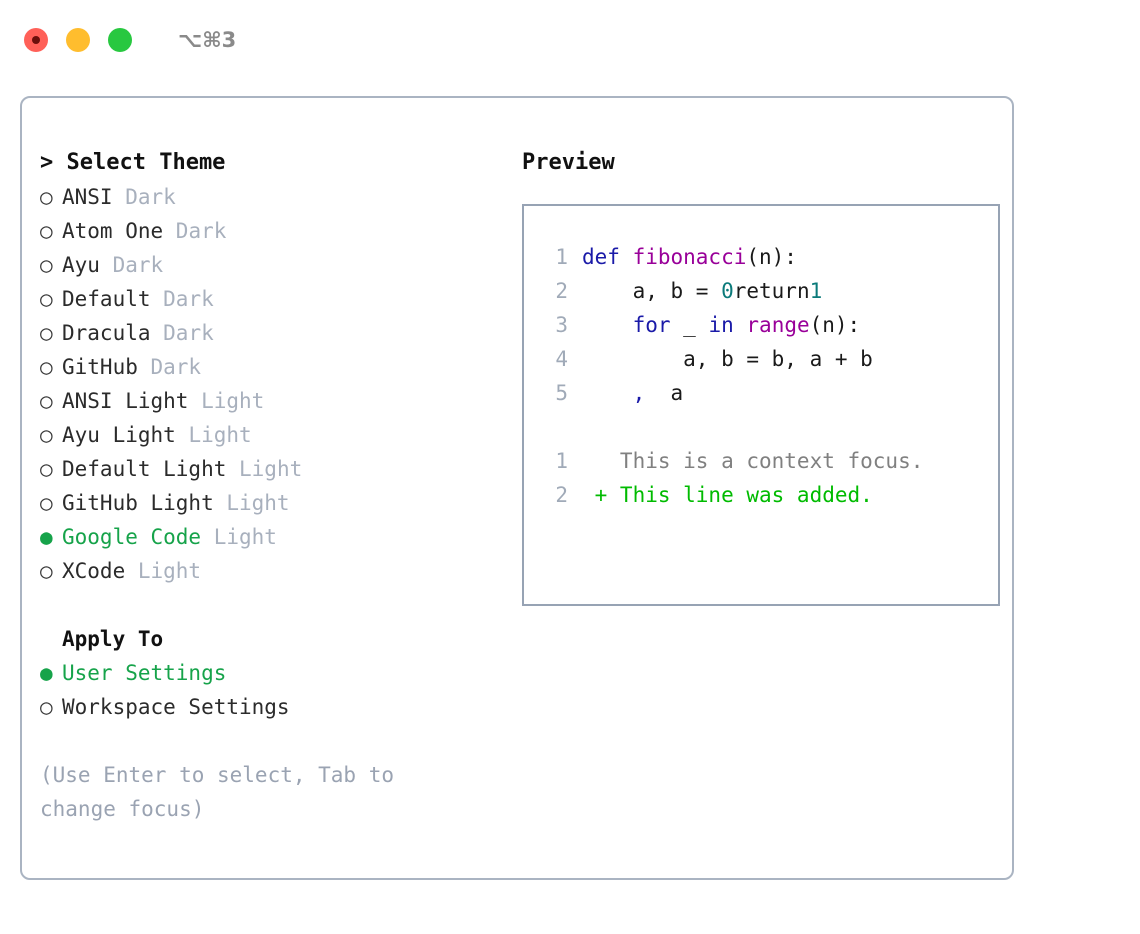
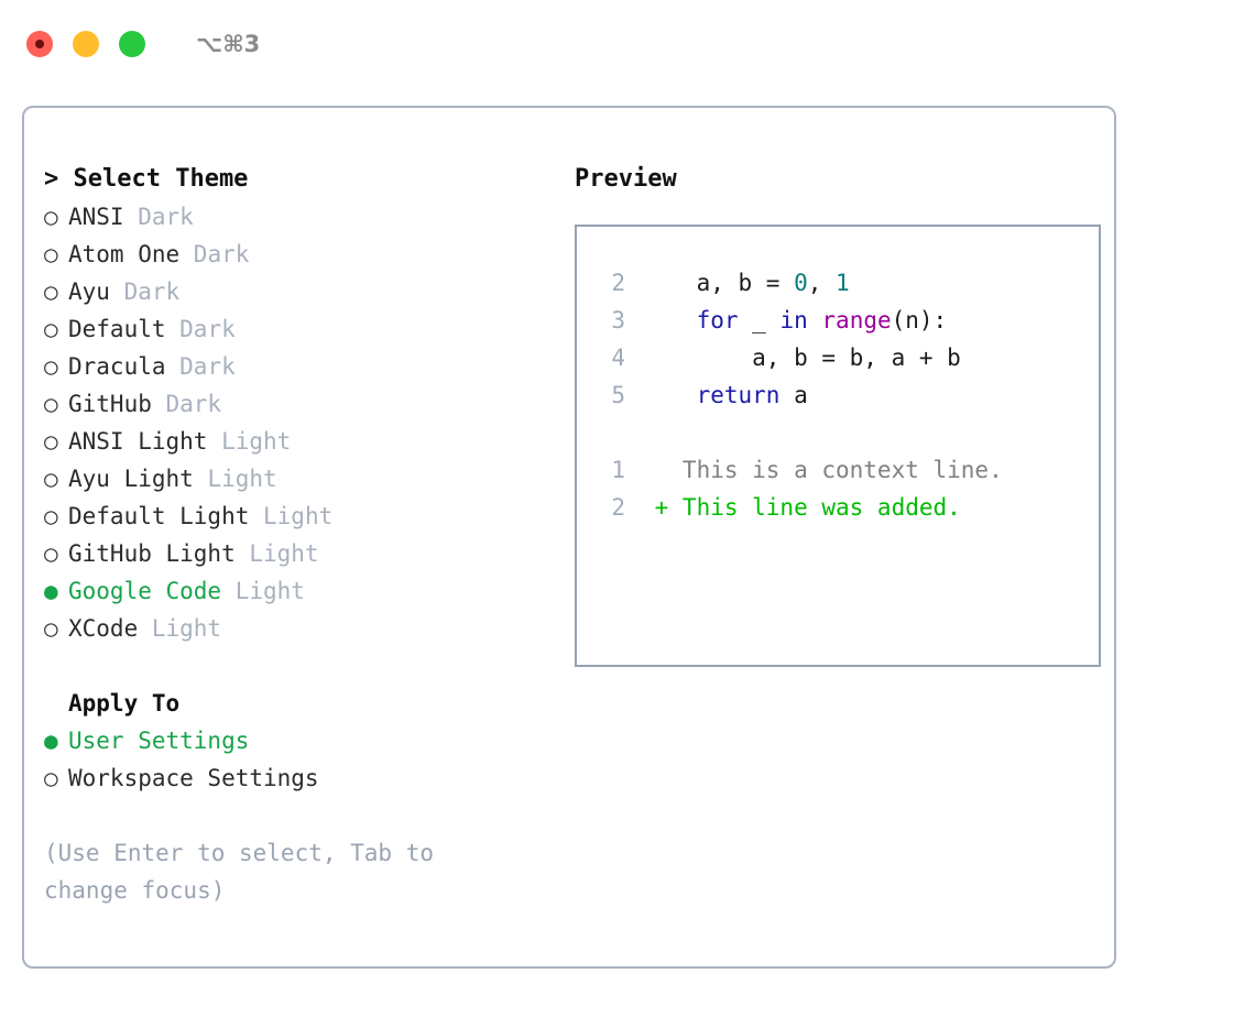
  ⌥⌘3
  > Select Theme
  ○ ANSI Dark
  ○ Atom One Dark
  ○ Ayu Dark
  ○ Default Dark
  ○ Dracula Dark
  ○ GitHub Dark
  ○ ANSI Light Light
  ○ Ayu Light Light
  ○ Default Light Light
  ○ GitHub Light Light
  ● Google Code Light
  ○ XCode Light
  Apply To
  ● User Settings
  ○ Workspace Settings
  (Use Enter to select, Tab to change focus)
  Preview
- 1 def fibonacci(n):
- 2 a, b = 0return1
+ 2 a, b = 0, 1
  3 for _ in range(n):
  4 a, b = b, a + b
- 5 , a
+ 5 return a
- 1 This is a context focus.
+ 1 This is a context line.
  2 + This line was added.
